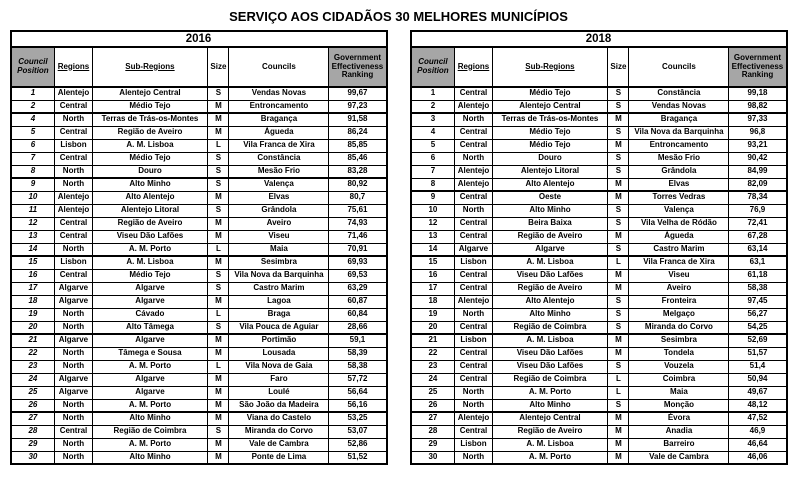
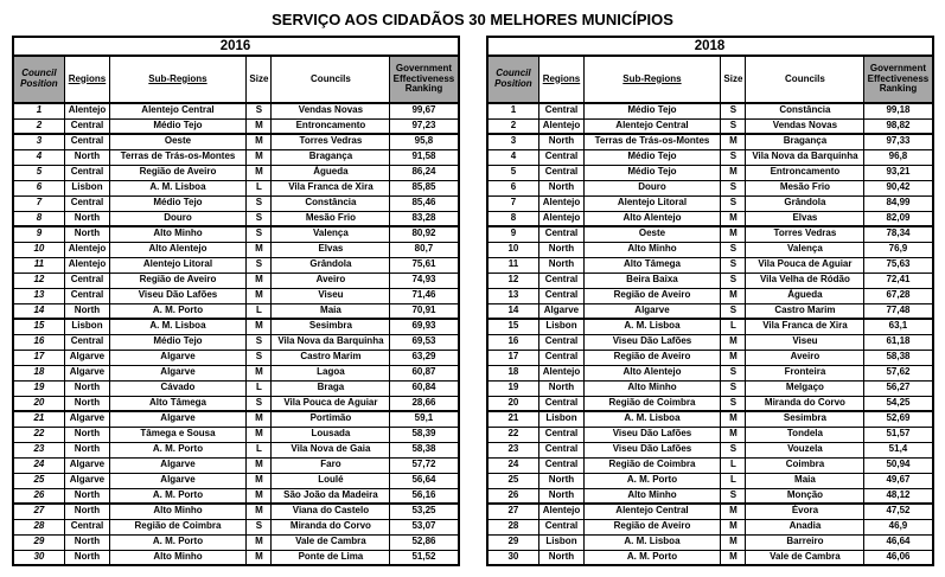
  SERVIÇO AOS CIDADÃOS 30 MELHORES MUNICÍPIOS
  2016
  Council Position	Regions	Sub-Regions	Size	Councils	Government Effectiveness Ranking
  1	Alentejo	Alentejo Central	S	Vendas Novas	99,67
  2	Central	Médio Tejo	M	Entroncamento	97,23
+ 3	Central	Oeste	M	Torres Vedras	95,8
  4	North	Terras de Trás-os-Montes	M	Bragança	91,58
  5	Central	Região de Aveiro	M	Águeda	86,24
  6	Lisbon	A. M. Lisboa	L	Vila Franca de Xira	85,85
  7	Central	Médio Tejo	S	Constância	85,46
  8	North	Douro	S	Mesão Frio	83,28
  9	North	Alto Minho	S	Valença	80,92
  10	Alentejo	Alto Alentejo	M	Elvas	80,7
  11	Alentejo	Alentejo Litoral	S	Grândola	75,61
  12	Central	Região de Aveiro	M	Aveiro	74,93
  13	Central	Viseu Dão Lafões	M	Viseu	71,46
  14	North	A. M. Porto	L	Maia	70,91
  15	Lisbon	A. M. Lisboa	M	Sesimbra	69,93
  16	Central	Médio Tejo	S	Vila Nova da Barquinha	69,53
  17	Algarve	Algarve	S	Castro Marim	63,29
  18	Algarve	Algarve	M	Lagoa	60,87
  19	North	Cávado	L	Braga	60,84
  20	North	Alto Tâmega	S	Vila Pouca de Aguiar	28,66
  21	Algarve	Algarve	M	Portimão	59,1
  22	North	Tâmega e Sousa	M	Lousada	58,39
  23	North	A. M. Porto	L	Vila Nova de Gaia	58,38
  24	Algarve	Algarve	M	Faro	57,72
  25	Algarve	Algarve	M	Loulé	56,64
  26	North	A. M. Porto	M	São João da Madeira	56,16
  27	North	Alto Minho	M	Viana do Castelo	53,25
  28	Central	Região de Coimbra	S	Miranda do Corvo	53,07
  29	North	A. M. Porto	M	Vale de Cambra	52,86
  30	North	Alto Minho	M	Ponte de Lima	51,52
  2018
  Council Position	Regions	Sub-Regions	Size	Councils	Government Effectiveness Ranking
  1	Central	Médio Tejo	S	Constância	99,18
  2	Alentejo	Alentejo Central	S	Vendas Novas	98,82
  3	North	Terras de Trás-os-Montes	M	Bragança	97,33
  4	Central	Médio Tejo	S	Vila Nova da Barquinha	96,8
  5	Central	Médio Tejo	M	Entroncamento	93,21
  6	North	Douro	S	Mesão Frio	90,42
  7	Alentejo	Alentejo Litoral	S	Grândola	84,99
  8	Alentejo	Alto Alentejo	M	Elvas	82,09
  9	Central	Oeste	M	Torres Vedras	78,34
  10	North	Alto Minho	S	Valença	76,9
+ 11	North	Alto Tâmega	S	Vila Pouca de Aguiar	75,63
  12	Central	Beira Baixa	S	Vila Velha de Ródão	72,41
  13	Central	Região de Aveiro	M	Águeda	67,28
- 14	Algarve	Algarve	S	Castro Marim	63,14
+ 14	Algarve	Algarve	S	Castro Marim	77,48
  15	Lisbon	A. M. Lisboa	L	Vila Franca de Xira	63,1
  16	Central	Viseu Dão Lafões	M	Viseu	61,18
  17	Central	Região de Aveiro	M	Aveiro	58,38
- 18	Alentejo	Alto Alentejo	S	Fronteira	97,45
+ 18	Alentejo	Alto Alentejo	S	Fronteira	57,62
  19	North	Alto Minho	S	Melgaço	56,27
  20	Central	Região de Coimbra	S	Miranda do Corvo	54,25
  21	Lisbon	A. M. Lisboa	M	Sesimbra	52,69
  22	Central	Viseu Dão Lafões	M	Tondela	51,57
  23	Central	Viseu Dão Lafões	S	Vouzela	51,4
  24	Central	Região de Coimbra	L	Coimbra	50,94
  25	North	A. M. Porto	L	Maia	49,67
  26	North	Alto Minho	S	Monção	48,12
  27	Alentejo	Alentejo Central	M	Évora	47,52
  28	Central	Região de Aveiro	M	Anadia	46,9
  29	Lisbon	A. M. Lisboa	M	Barreiro	46,64
  30	North	A. M. Porto	M	Vale de Cambra	46,06
